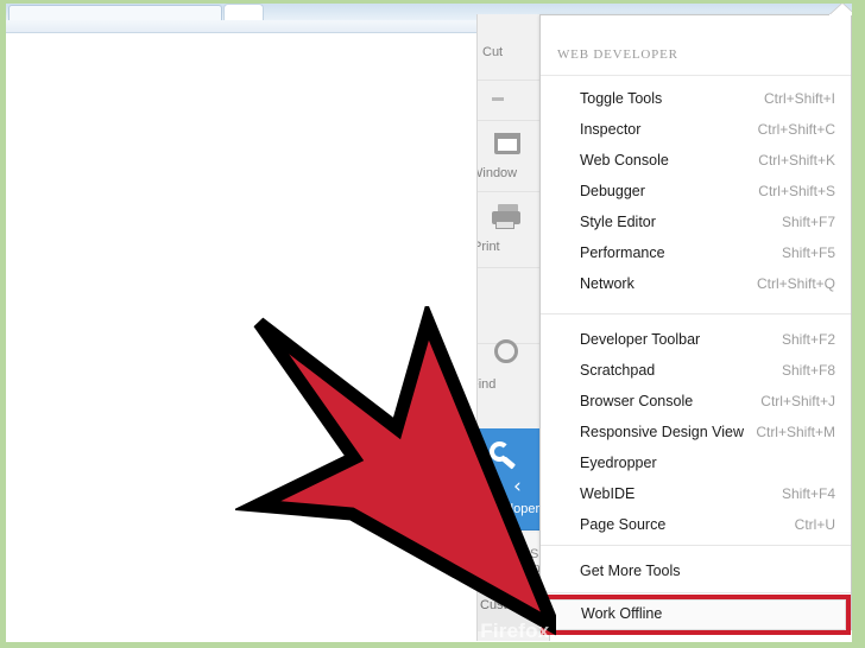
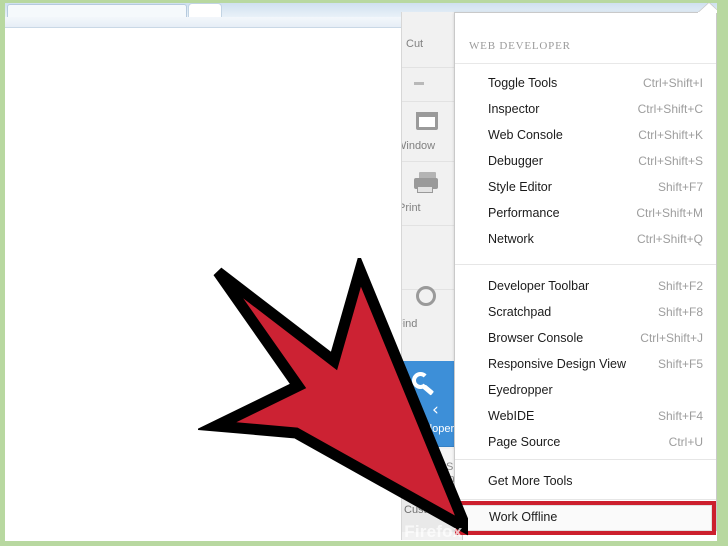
  Cut
  Window
  Print
  ind
  ‹
  WEB DEVELOPER
  Toggle Tools
  Ctrl+Shift+I
  Inspector
  Ctrl+Shift+C
  Web Console
  Ctrl+Shift+K
  Debugger
  Ctrl+Shift+S
  Style Editor
  Shift+F7
  Performance
- Shift+F5
+ Ctrl+Shift+M
  Network
  Ctrl+Shift+Q
  Developer Toolbar
  Shift+F2
  Scratchpad
  Shift+F8
  Browser Console
  Ctrl+Shift+J
  Responsive Design View
- Ctrl+Shift+M
+ Shift+F5
  Eyedropper
  WebIDE
  Shift+F4
  Page Source
  Ctrl+U
  Get More Tools
  Work Offline
  wikiHow
  How to Work Offline in Mozilla Firefox
